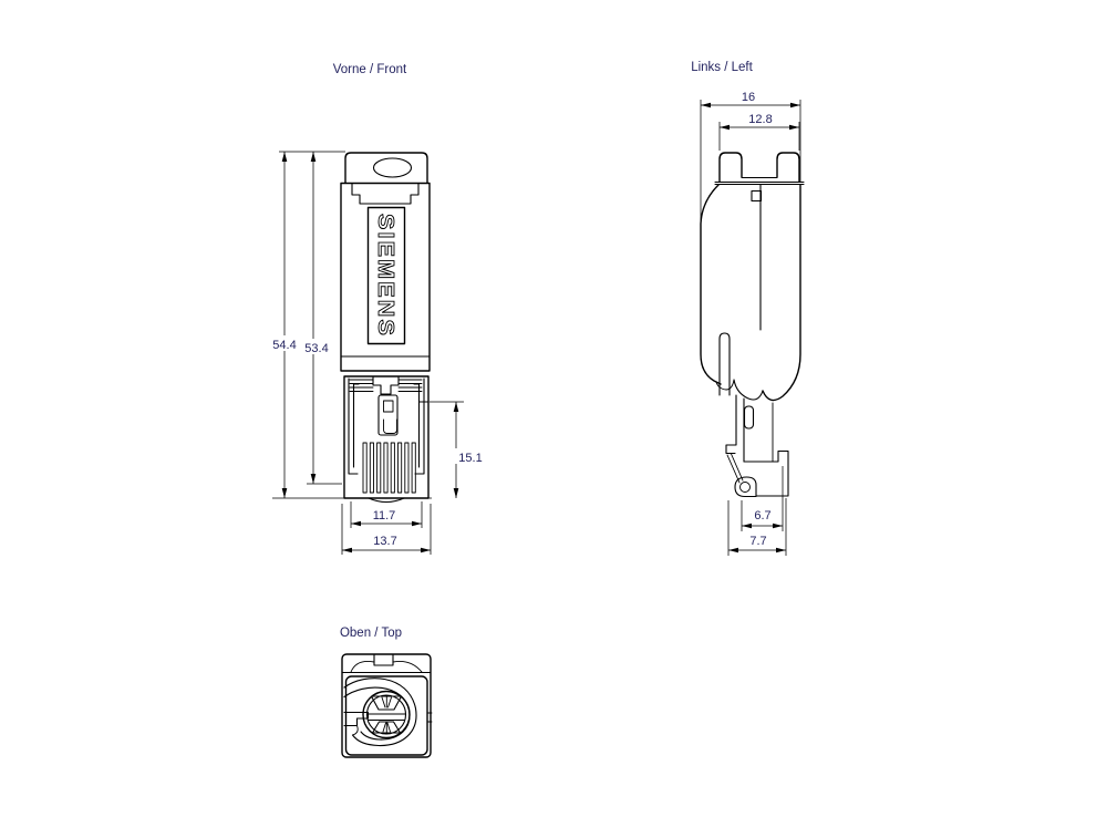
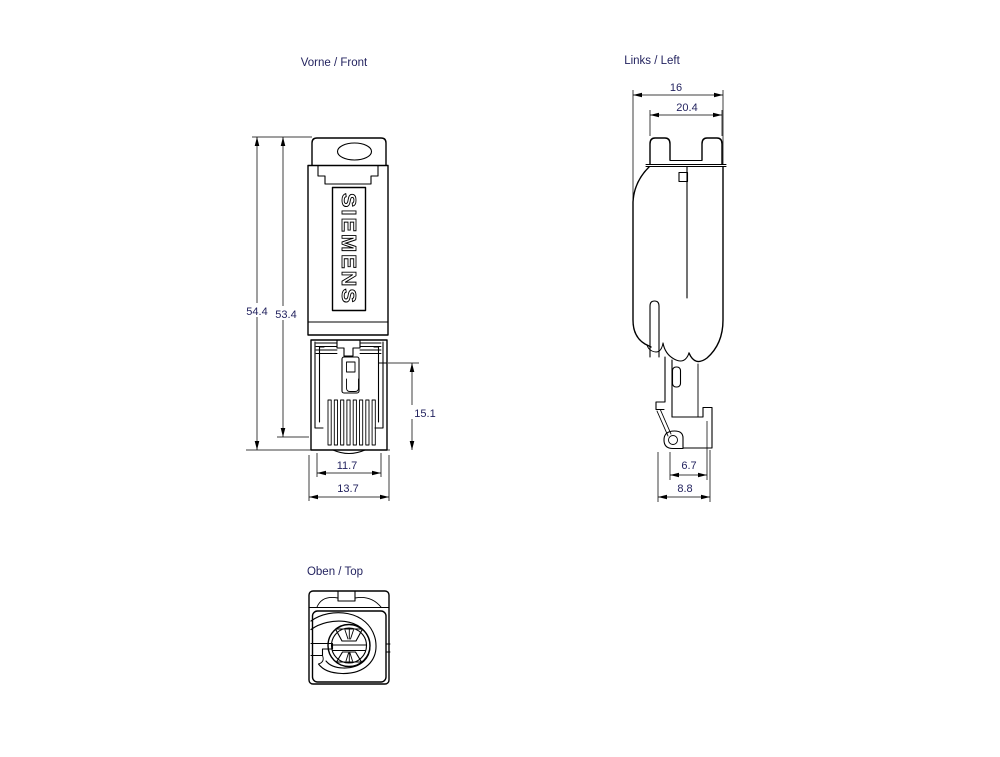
  Vorne / Front
  54.4
  53.4
  15.1
  11.7
  13.7
  Links / Left
  16
- 12.8
+ 20.4
  6.7
- 7.7
+ 8.8
  Oben / Top
